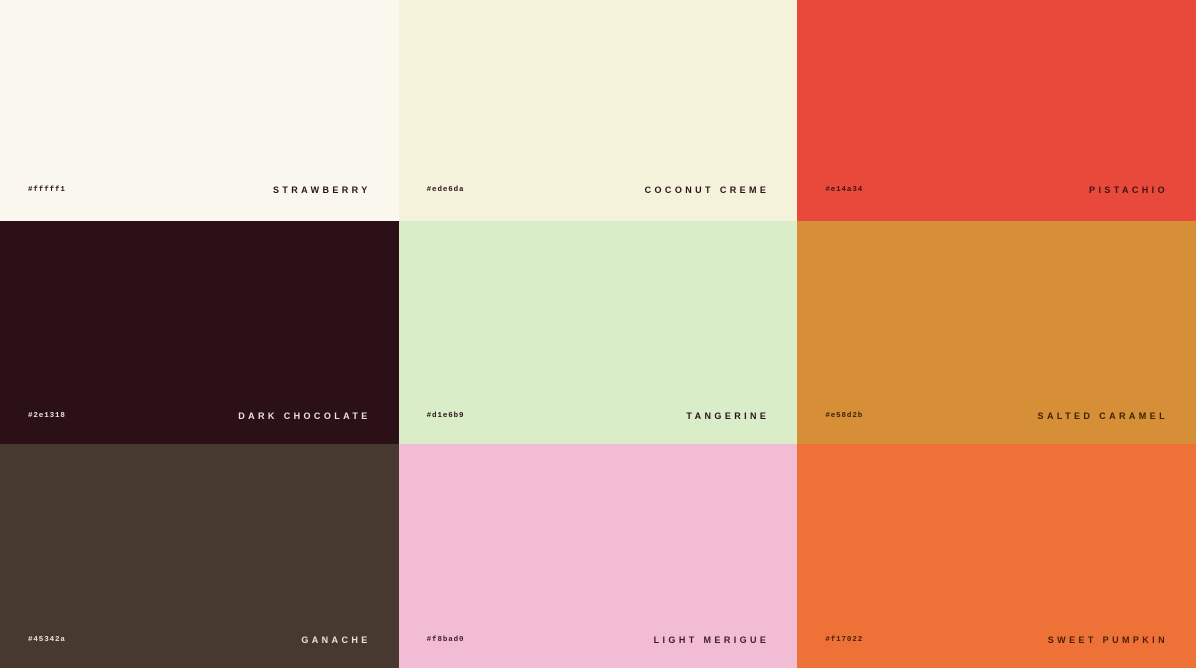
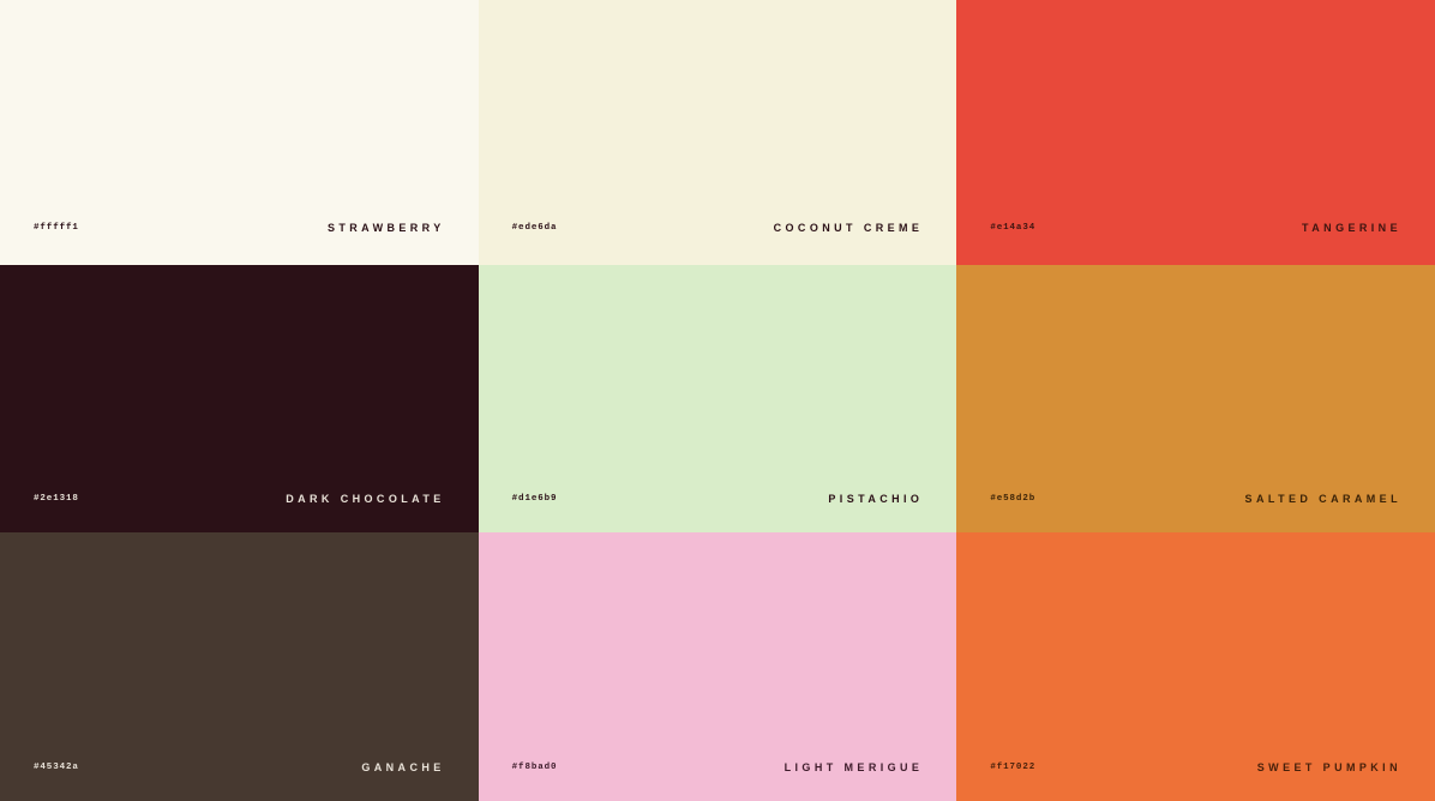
  #fffff1
  STRAWBERRY
  #ede6da
  COCONUT CREME
  #e14a34
- PISTACHIO
+ TANGERINE
  #2e1318
  DARK CHOCOLATE
  #d1e6b9
- TANGERINE
+ PISTACHIO
  #e58d2b
  SALTED CARAMEL
  #45342a
  GANACHE
  #f8bad0
  LIGHT MERIGUE
  #f17022
  SWEET PUMPKIN
